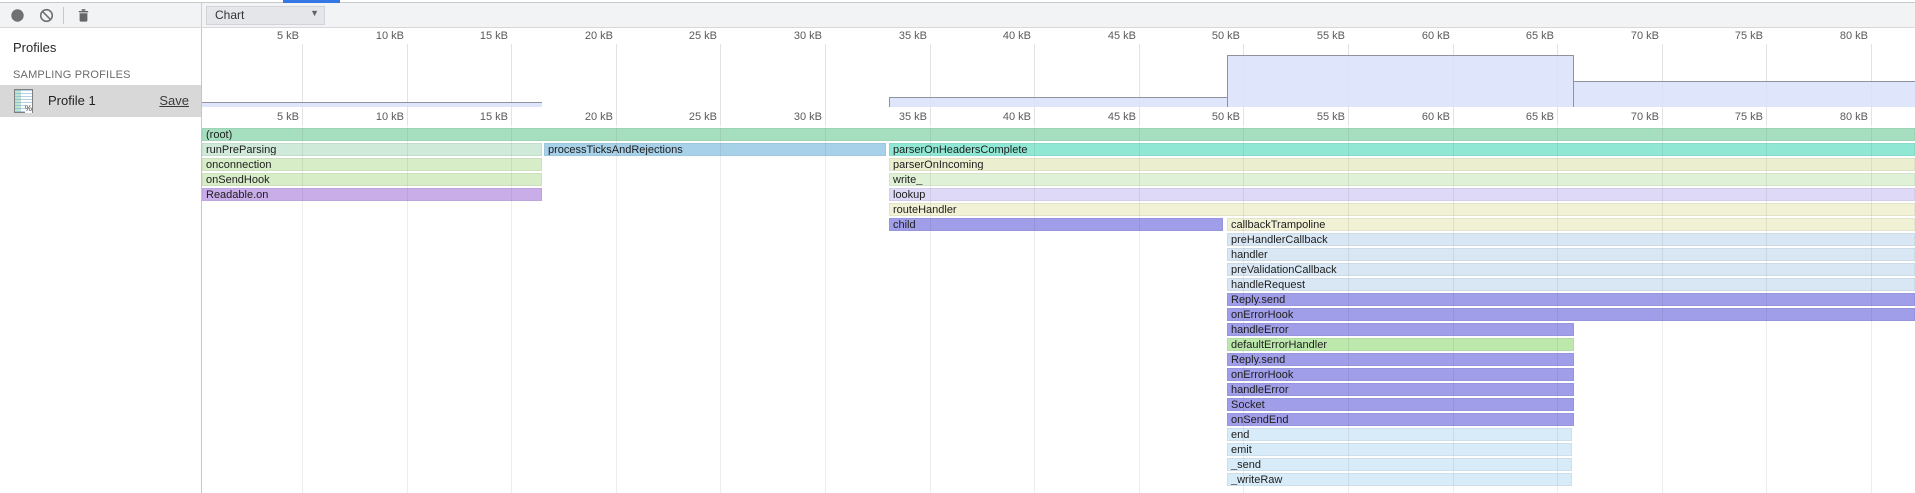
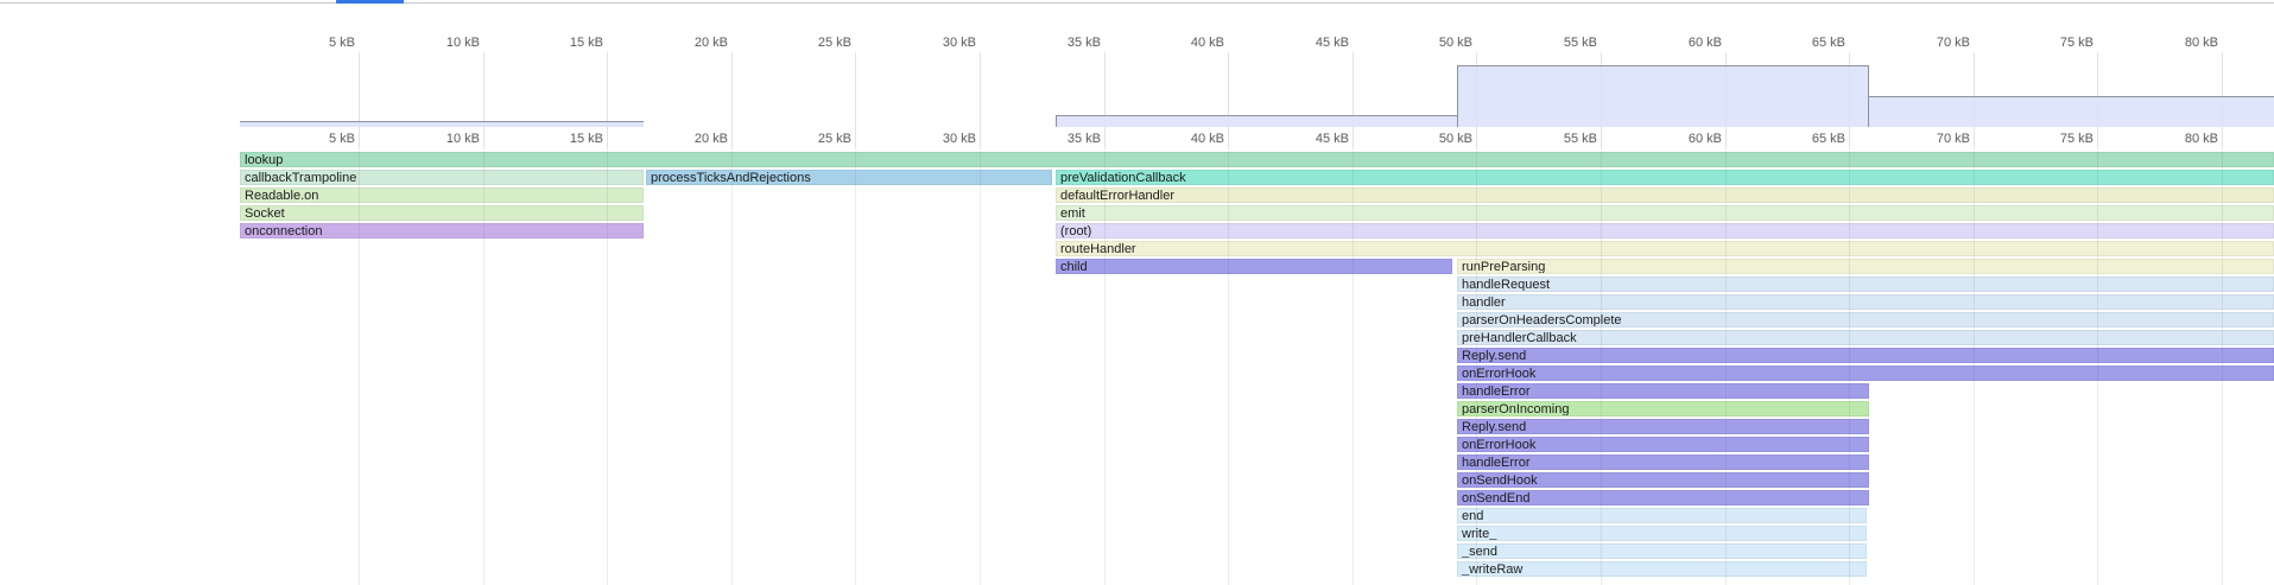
- Chart
- ▼
- Profiles
- SAMPLING PROFILES
- %
- Profile 1
- Save
  5 kB
  10 kB
  15 kB
  20 kB
  25 kB
  30 kB
  35 kB
  40 kB
  45 kB
  50 kB
  55 kB
  60 kB
  65 kB
  70 kB
  75 kB
  80 kB
  5 kB
  10 kB
  15 kB
  20 kB
  25 kB
  30 kB
  35 kB
  40 kB
  45 kB
  50 kB
  55 kB
  60 kB
  65 kB
  70 kB
  75 kB
  80 kB
- (root)
+ lookup
- runPreParsing
+ callbackTrampoline
  processTicksAndRejections
- parserOnHeadersComplete
+ preValidationCallback
- onconnection
+ Readable.on
- parserOnIncoming
+ defaultErrorHandler
- onSendHook
+ Socket
- write_
+ emit
- Readable.on
+ onconnection
- lookup
+ (root)
  routeHandler
  child
- callbackTrampoline
+ runPreParsing
- preHandlerCallback
+ handleRequest
  handler
- preValidationCallback
+ parserOnHeadersComplete
- handleRequest
+ preHandlerCallback
  Reply.send
  onErrorHook
  handleError
- defaultErrorHandler
+ parserOnIncoming
  Reply.send
  onErrorHook
  handleError
- Socket
+ onSendHook
  onSendEnd
  end
- emit
+ write_
  _send
  _writeRaw
